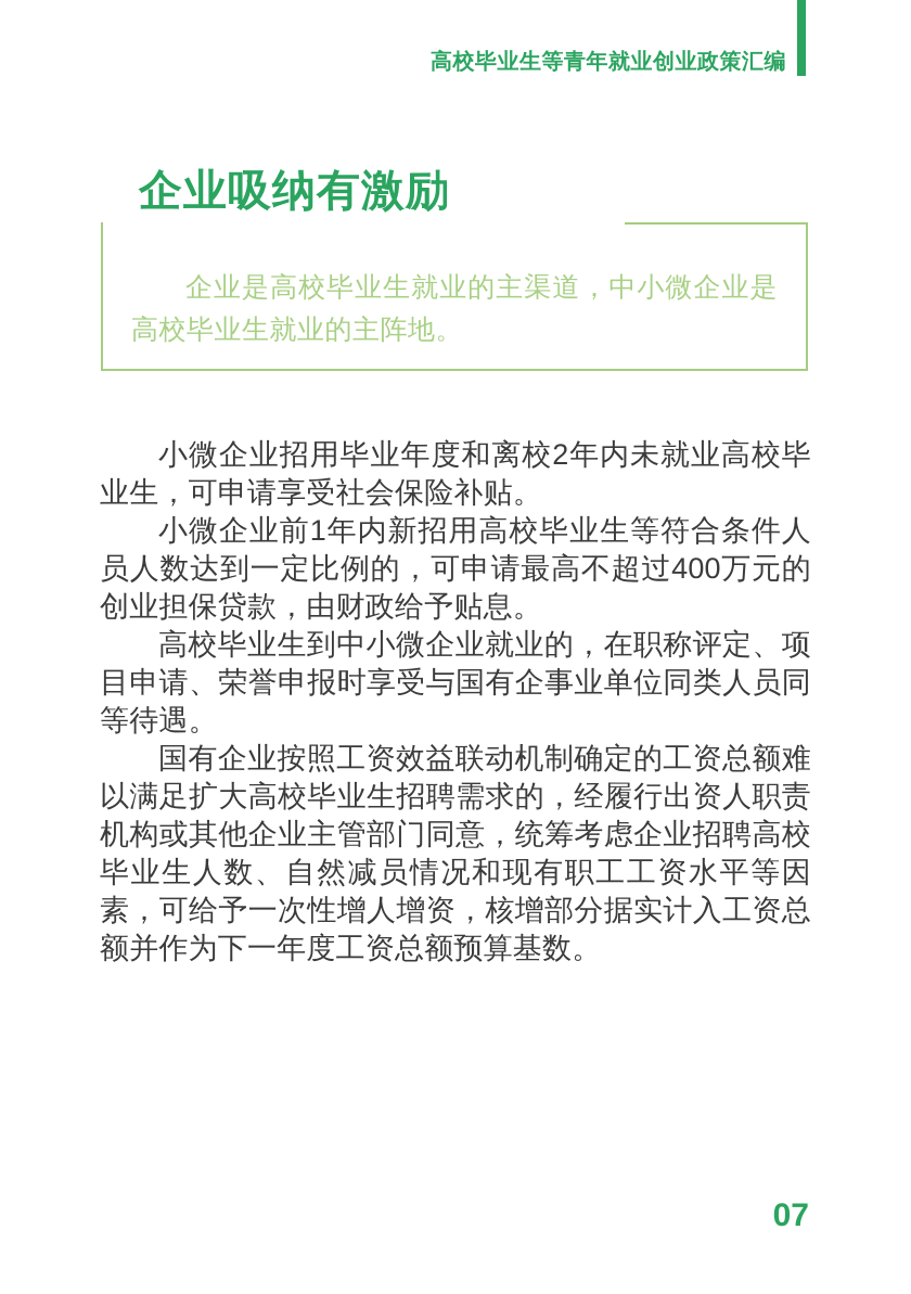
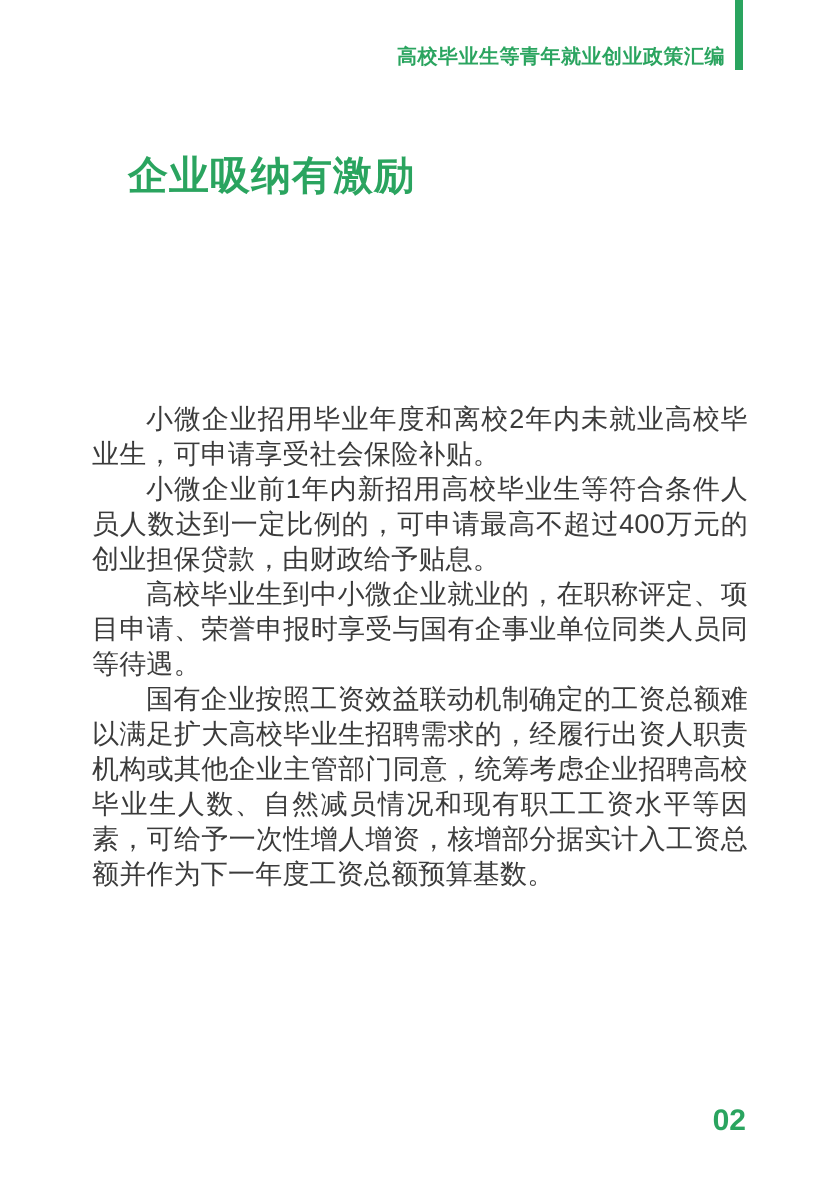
  高校毕业生等青年就业创业政策汇编
  企业吸纳有激励
- 企业是高校毕业生就业的主渠道，中小微企业是高校毕业生就业的主阵地。
  小微企业招用毕业年度和离校2年内未就业高校毕业生，可申请享受社会保险补贴。
  小微企业前1年内新招用高校毕业生等符合条件人员人数达到一定比例的，可申请最高不超过400万元的创业担保贷款，由财政给予贴息。
  高校毕业生到中小微企业就业的，在职称评定、项目申请、荣誉申报时享受与国有企事业单位同类人员同等待遇。
  国有企业按照工资效益联动机制确定的工资总额难以满足扩大高校毕业生招聘需求的，经履行出资人职责机构或其他企业主管部门同意，统筹考虑企业招聘高校毕业生人数、自然减员情况和现有职工工资水平等因素，可给予一次性增人增资，核增部分据实计入工资总额并作为下一年度工资总额预算基数。
- 07
+ 02
